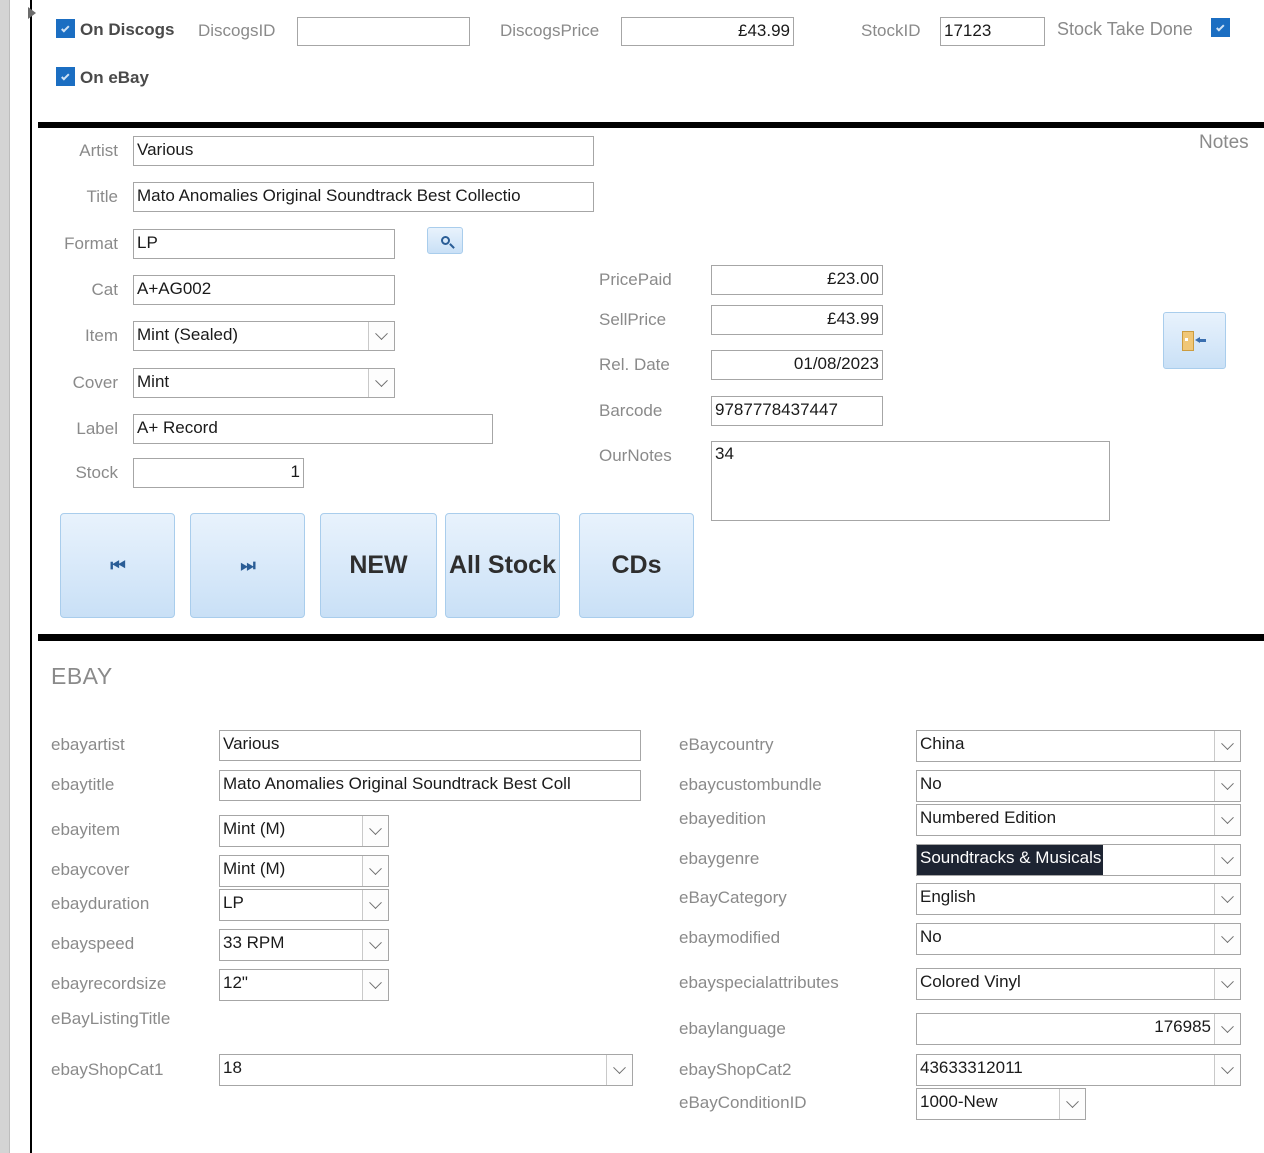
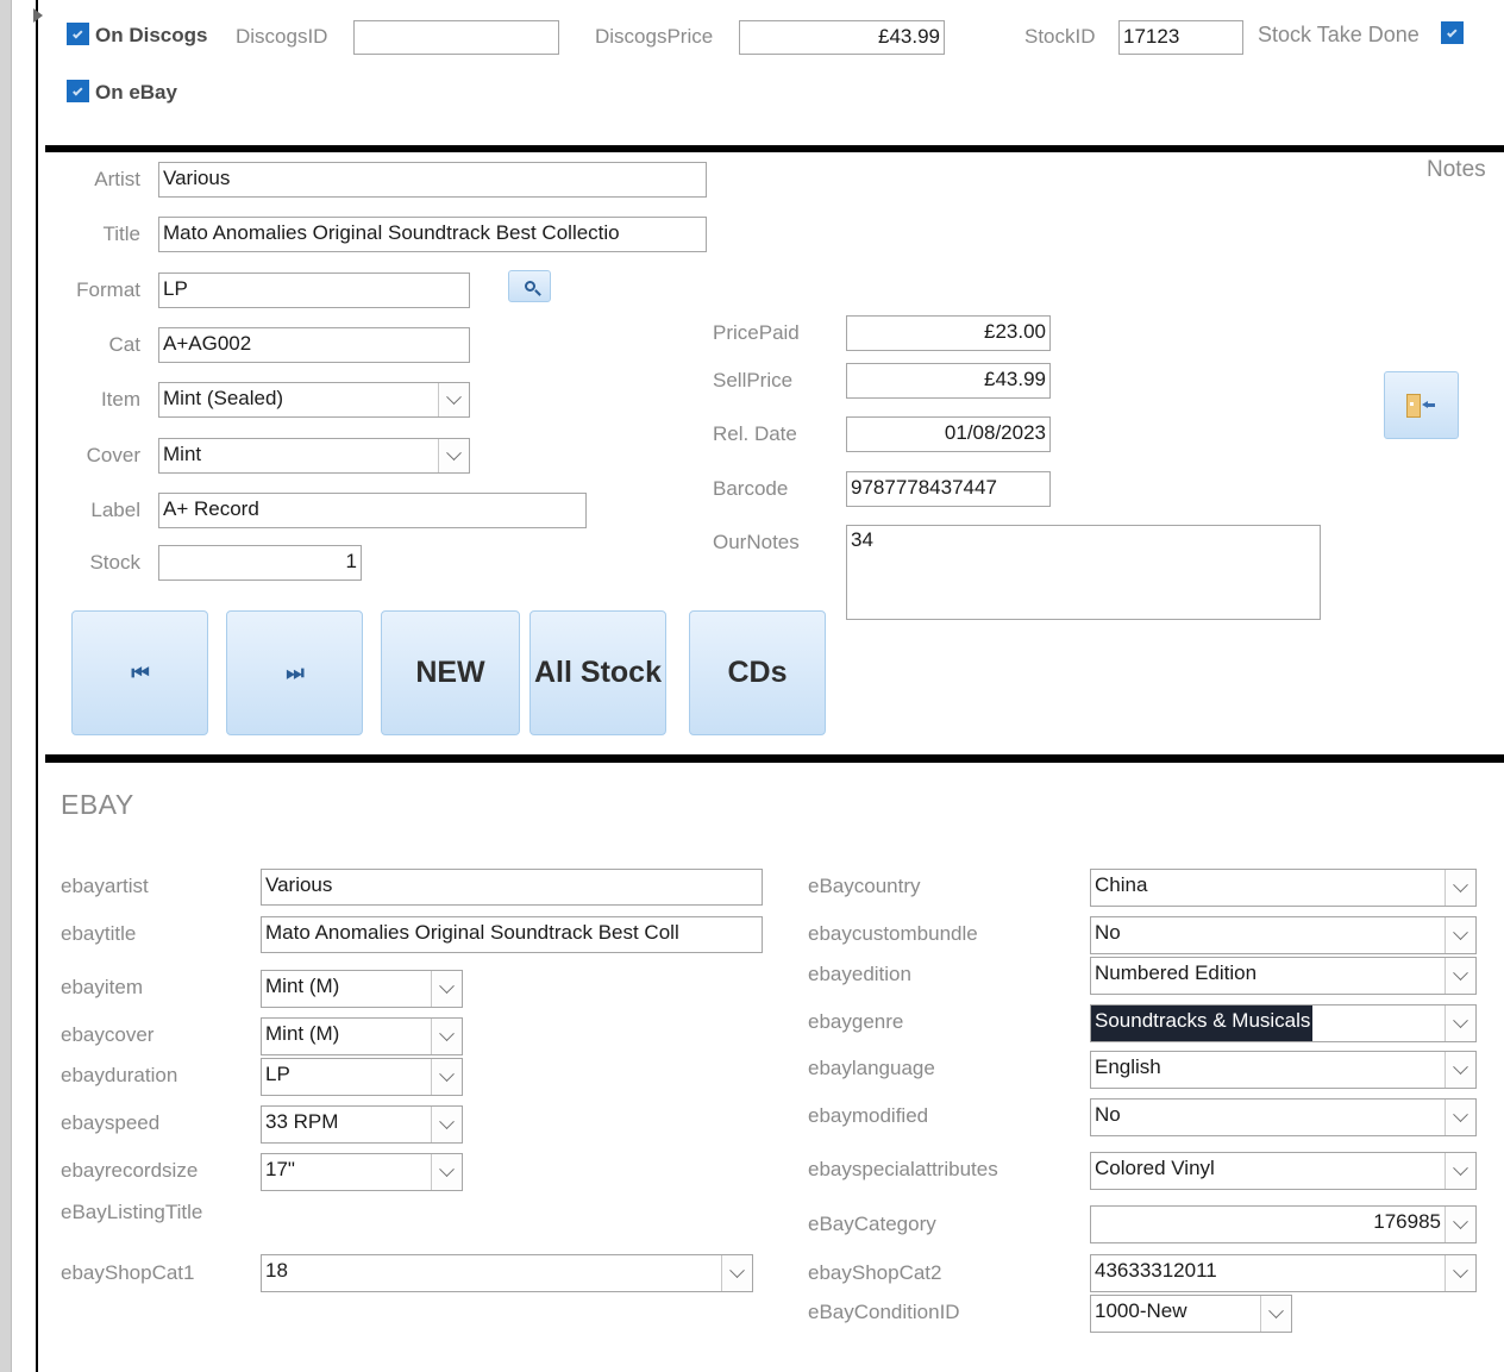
  On Discogs
  DiscogsID
  DiscogsPrice
  £43.99
  StockID
  17123
  Stock Take Done
  On eBay
  Notes
  Artist
  Various
  Title
  Mato Anomalies Original Soundtrack Best Collectio
  Format
  LP
  Cat
  A+AG002
  Item
  Mint (Sealed)
  Cover
  Mint
  Label
  A+ Record
  Stock
  1
  PricePaid
  £23.00
  SellPrice
  £43.99
  Rel. Date
  01/08/2023
  Barcode
  9787778437447
  OurNotes
  34
  ⏮
  ⏭
  NEW
  All Stock
  CDs
  EBAY
  ebayartist
  Various
  ebaytitle
  Mato Anomalies Original Soundtrack Best Coll
  ebayitem
  Mint (M)
  ebaycover
  Mint (M)
  ebayduration
  LP
  ebayspeed
  33 RPM
  ebayrecordsize
- 12"
+ 17"
  eBayListingTitle
  ebayShopCat1
  18
  eBaycountry
  China
  ebaycustombundle
  No
  ebayedition
  Numbered Edition
  ebaygenre
  Soundtracks & Musicals
- eBayCategory
+ ebaylanguage
  English
  ebaymodified
  No
  ebayspecialattributes
  Colored Vinyl
- ebaylanguage
+ eBayCategory
  176985
  ebayShopCat2
  43633312011
  eBayConditionID
  1000-New
